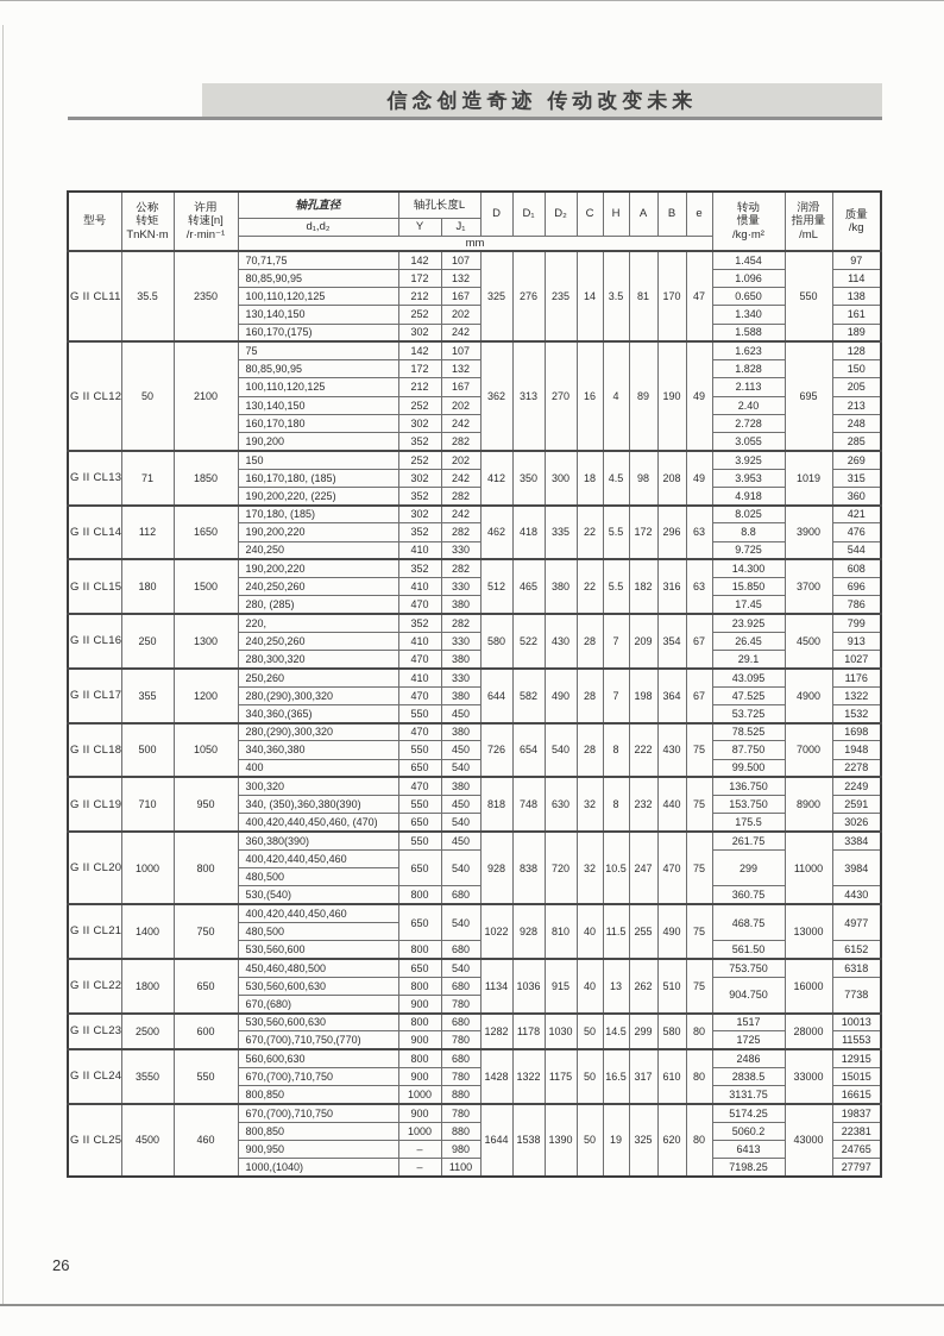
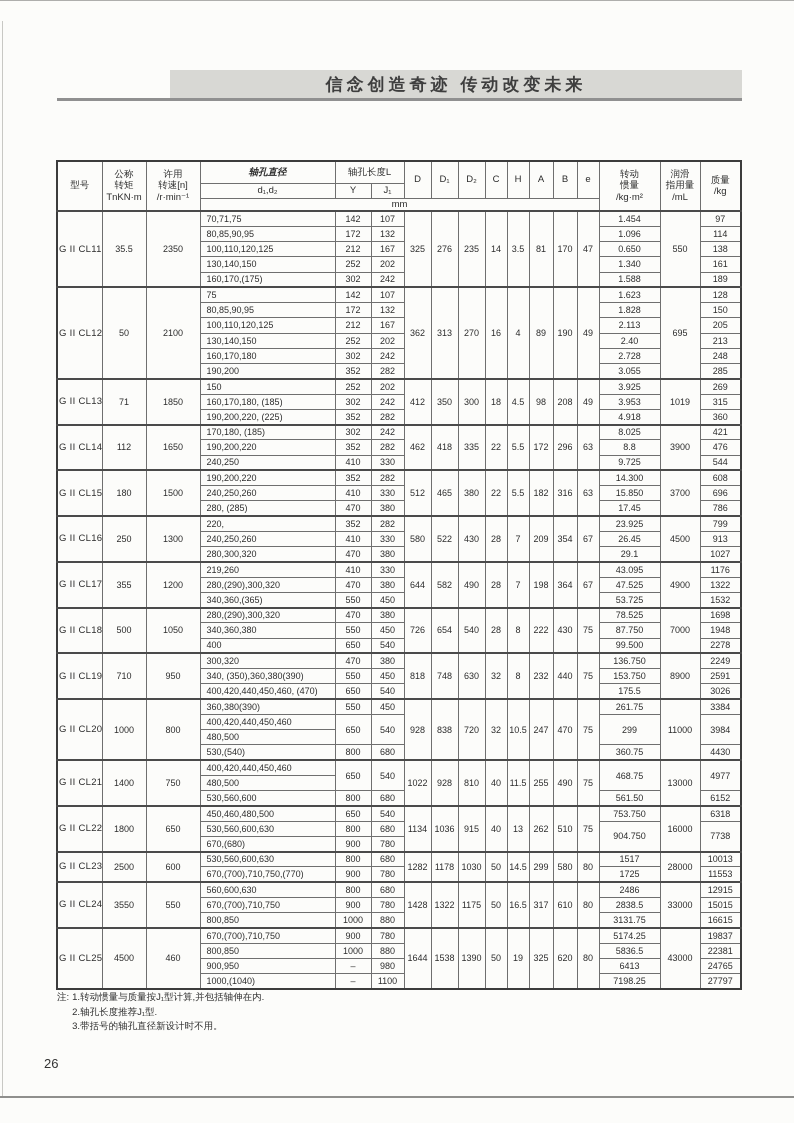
  信念创造奇迹 传动改变未来
  型号	公称 转矩 TnKN·m	许用 转速[n] /r·min⁻¹	轴孔直径	轴孔长度L	D	D₁	D₂	C	H	A	B	e	转动 惯量 /kg·m²	润滑 指用量 /mL	质量 /kg
  d₁,d₂	Y	J₁
  mm
  G II CL11	35.5	2350	70,71,75	142	107	325	276	235	14	3.5	81	170	47	1.454	550	97
  80,85,90,95	172	132	1.096	114
  100,110,120,125	212	167	0.650	138
  130,140,150	252	202	1.340	161
  160,170,(175)	302	242	1.588	189
  G II CL12	50	2100	75	142	107	362	313	270	16	4	89	190	49	1.623	695	128
  80,85,90,95	172	132	1.828	150
  100,110,120,125	212	167	2.113	205
  130,140,150	252	202	2.40	213
  160,170,180	302	242	2.728	248
  190,200	352	282	3.055	285
  G II CL13	71	1850	150	252	202	412	350	300	18	4.5	98	208	49	3.925	1019	269
  160,170,180, (185)	302	242	3.953	315
  190,200,220, (225)	352	282	4.918	360
  G II CL14	112	1650	170,180, (185)	302	242	462	418	335	22	5.5	172	296	63	8.025	3900	421
  190,200,220	352	282	8.8	476
  240,250	410	330	9.725	544
  G II CL15	180	1500	190,200,220	352	282	512	465	380	22	5.5	182	316	63	14.300	3700	608
  240,250,260	410	330	15.850	696
  280, (285)	470	380	17.45	786
  G II CL16	250	1300	220,	352	282	580	522	430	28	7	209	354	67	23.925	4500	799
  240,250,260	410	330	26.45	913
  280,300,320	470	380	29.1	1027
- G II CL17	355	1200	250,260	410	330	644	582	490	28	7	198	364	67	43.095	4900	1176
+ G II CL17	355	1200	219,260	410	330	644	582	490	28	7	198	364	67	43.095	4900	1176
  280,(290),300,320	470	380	47.525	1322
  340,360,(365)	550	450	53.725	1532
  G II CL18	500	1050	280,(290),300,320	470	380	726	654	540	28	8	222	430	75	78.525	7000	1698
  340,360,380	550	450	87.750	1948
  400	650	540	99.500	2278
  G II CL19	710	950	300,320	470	380	818	748	630	32	8	232	440	75	136.750	8900	2249
  340, (350),360,380(390)	550	450	153.750	2591
  400,420,440,450,460, (470)	650	540	175.5	3026
  G II CL20	1000	800	360,380(390)	550	450	928	838	720	32	10.5	247	470	75	261.75	11000	3384
  400,420,440,450,460	650	540	299	3984
  480,500
  530,(540)	800	680	360.75	4430
  G II CL21	1400	750	400,420,440,450,460	650	540	1022	928	810	40	11.5	255	490	75	468.75	13000	4977
  480,500
  530,560,600	800	680	561.50	6152
  G II CL22	1800	650	450,460,480,500	650	540	1134	1036	915	40	13	262	510	75	753.750	16000	6318
  530,560,600,630	800	680	904.750	7738
  670,(680)	900	780
  G II CL23	2500	600	530,560,600,630	800	680	1282	1178	1030	50	14.5	299	580	80	1517	28000	10013
  670,(700),710,750,(770)	900	780	1725	11553
  G II CL24	3550	550	560,600,630	800	680	1428	1322	1175	50	16.5	317	610	80	2486	33000	12915
  670,(700),710,750	900	780	2838.5	15015
  800,850	1000	880	3131.75	16615
  G II CL25	4500	460	670,(700),710,750	900	780	1644	1538	1390	50	19	325	620	80	5174.25	43000	19837
- 800,850	1000	880	5060.2	22381
+ 800,850	1000	880	5836.5	22381
  900,950	–	980	6413	24765
  1000,(1040)	–	1100	7198.25	27797
+ 注:
+ 1.转动惯量与质量按J₁型计算,并包括轴伸在内.
+ 2.轴孔长度推荐J₁型.
+ 3.带括号的轴孔直径新设计时不用。
  26
